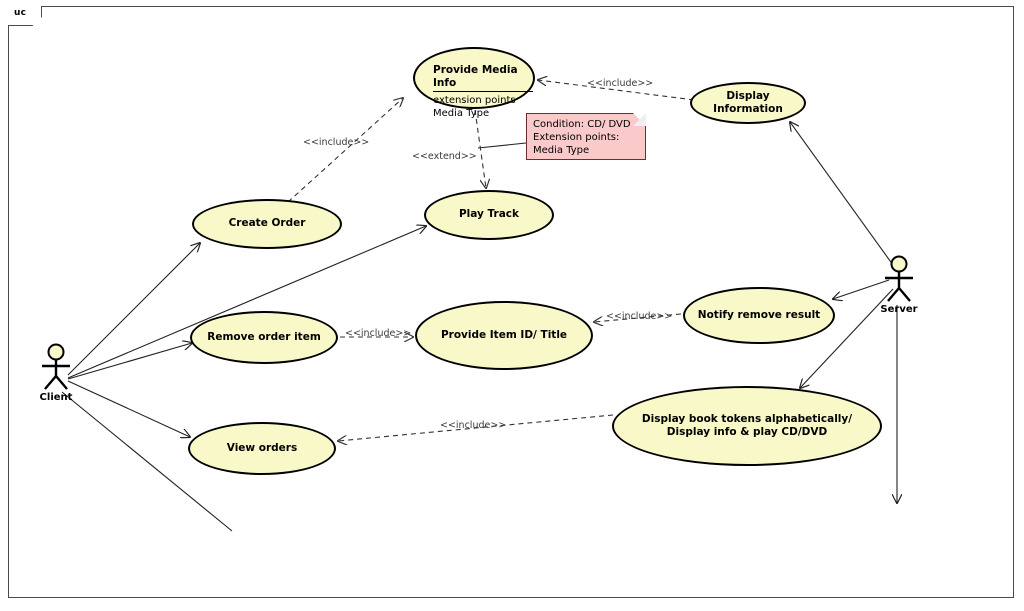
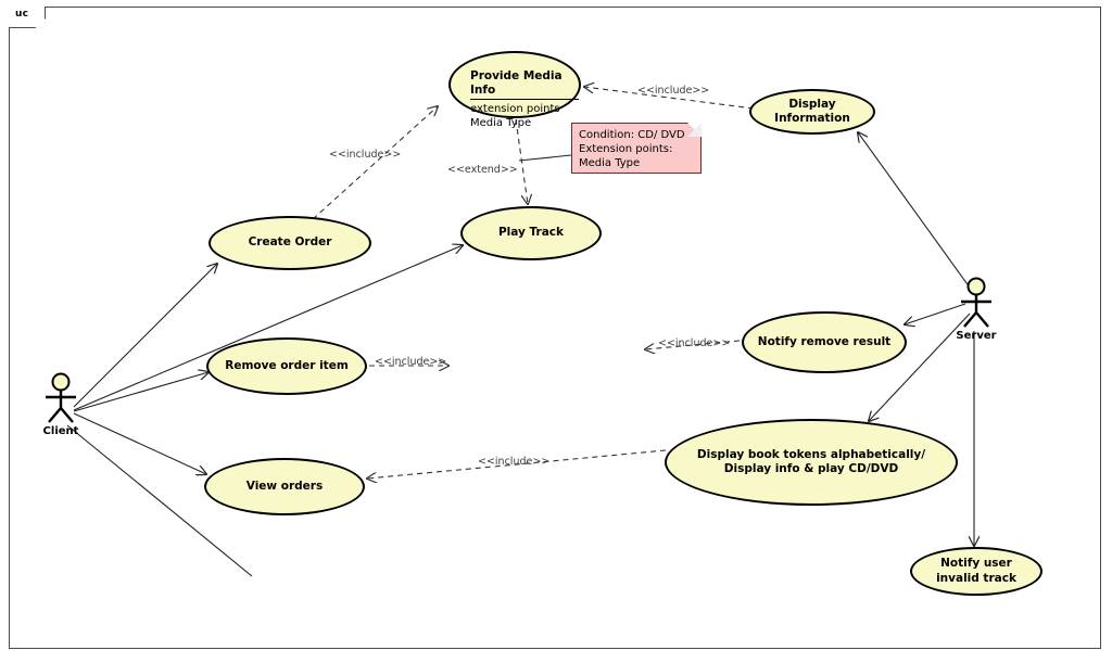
  uc
  Provide Media Info
  extension points
  Media Type
  Display
  Information
  Create Order
  Play Track
  Remove order item
- Provide Item ID/ Title
  Notify remove result
  Display book tokens alphabetically/
  Display info & play CD/DVD
  View orders
+ Notify user
+ invalid track
  Condition: CD/ DVD
  Extension points:
  Media Type
  Client
  Server
  <<include>>
  <<extend>>
  <<include>>
  <<include>>
  <<include>>
  <<include>>
